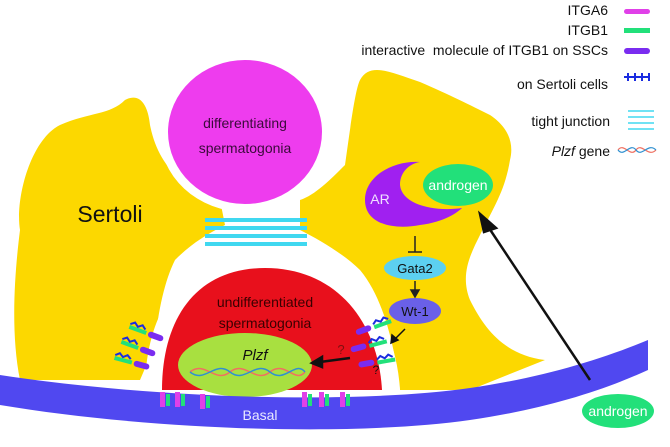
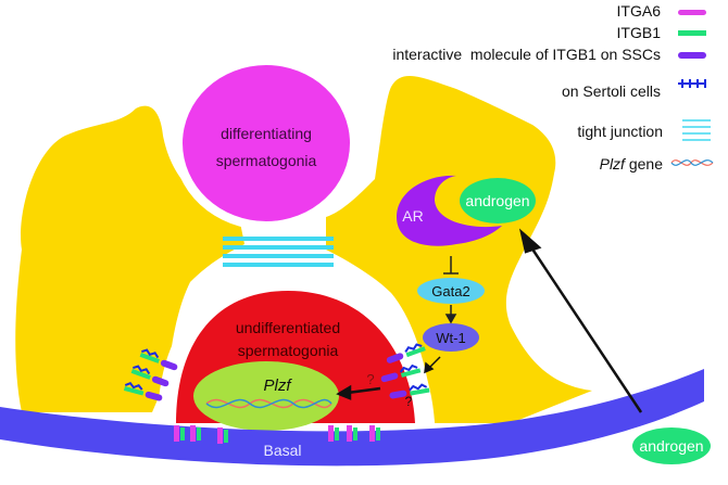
  ITGA6
  ITGB1
  interactive molecule of ITGB1 on SSCs
  on Sertoli cells
  tight junction
  Plzf gene
- Sertoli
  differentiating
  spermatogonia
  undifferentiated
  spermatogonia
  Plzf
  Basal
  AR
  androgen
  Gata2
  Wt-1
  androgen
  ?
  ?
